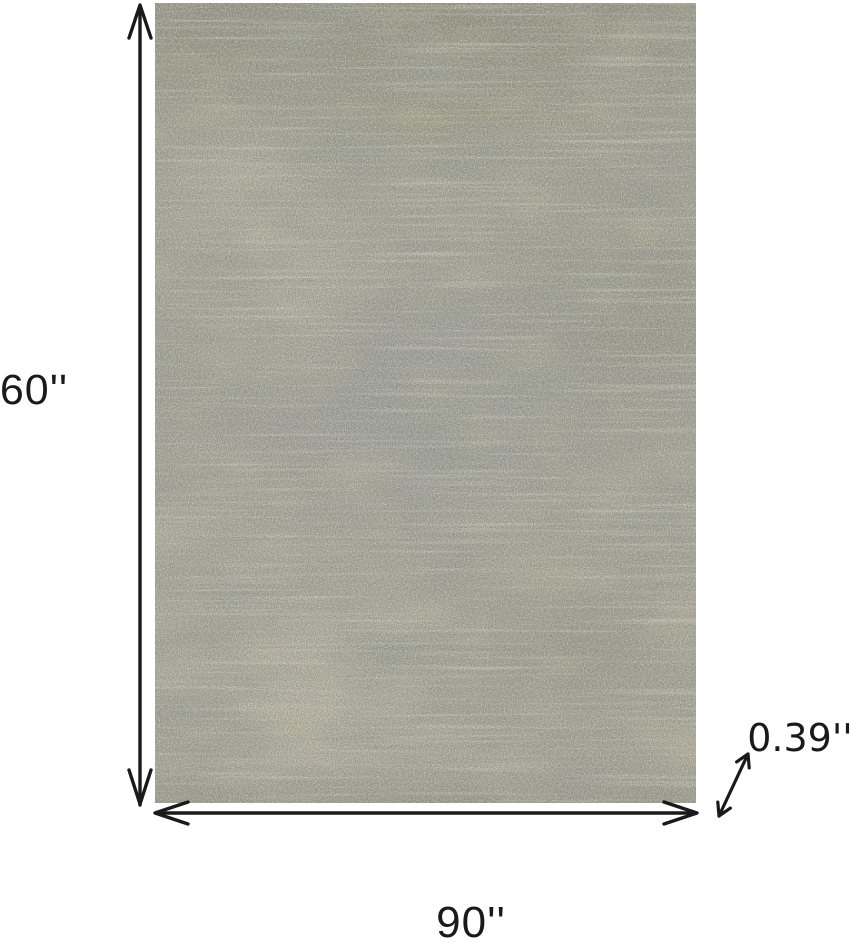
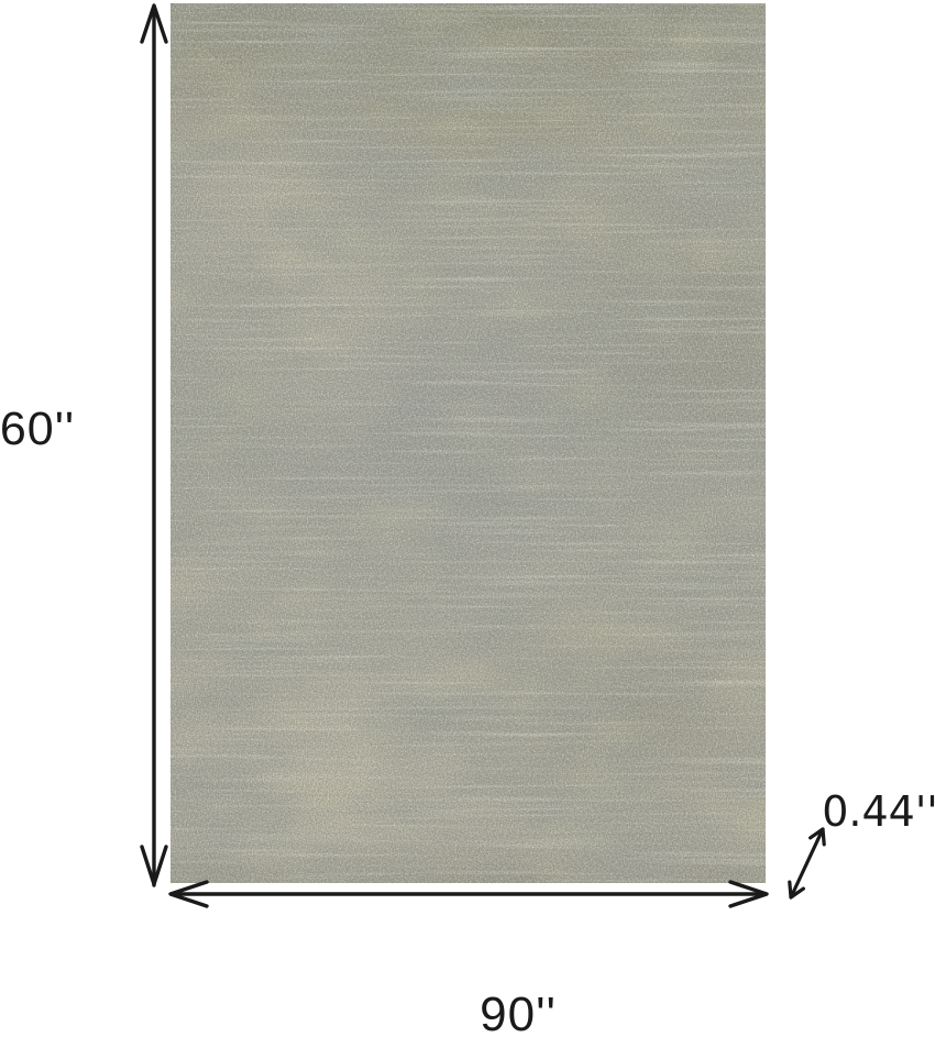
  60''
  90''
- 0.39''
+ 0.44''
